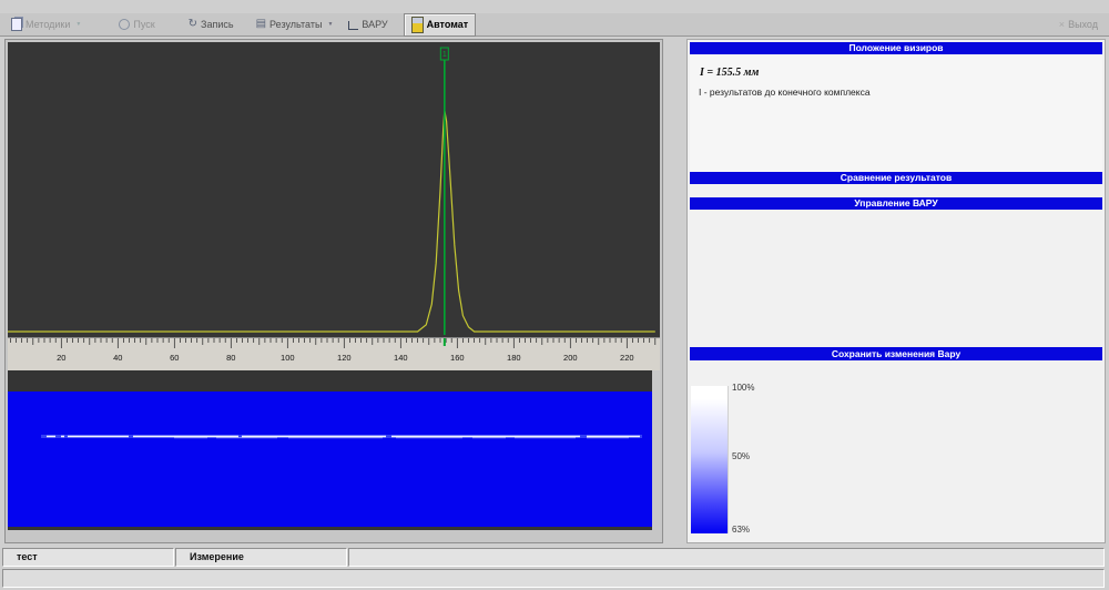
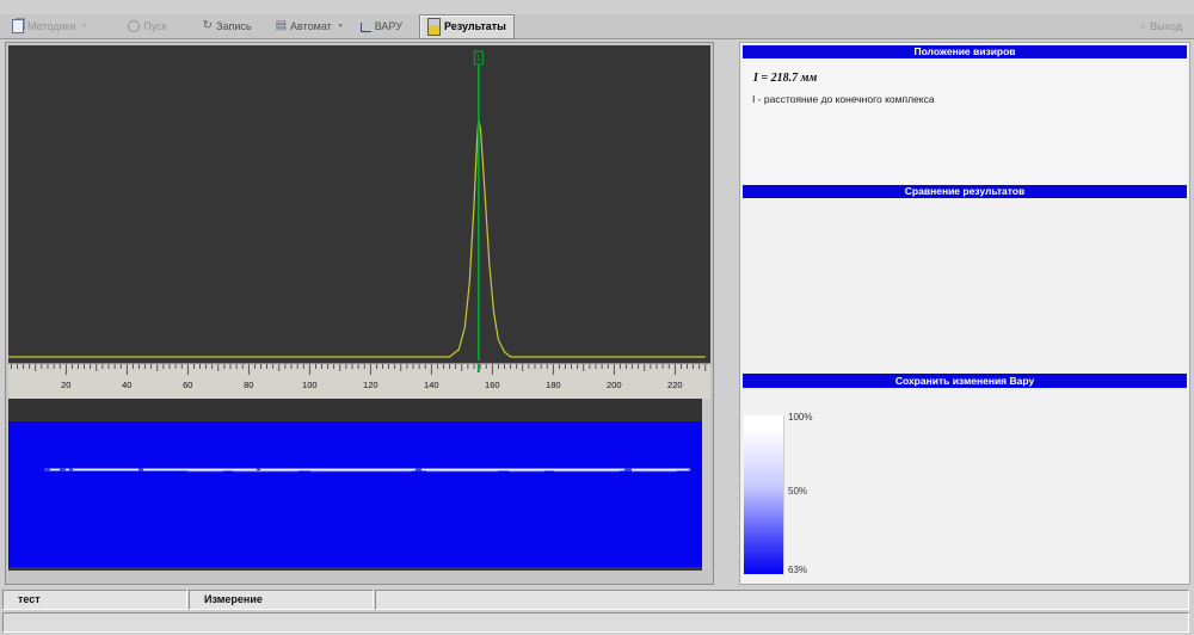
  Методики
  Пуск
  ↻
  Запись
  ▤
- Результаты
+ Автомат
  ВАРУ
- Автомат
+ Результаты
  Выход
  20
  40
  60
  80
  100
  120
  140
  160
  180
  200
  220
  Положение визиров
- I = 155.5 мм
+ I = 218.7 мм
- I - результатов до конечного комплекса
+ I - расстояние до конечного комплекса
  Сравнение результатов
- Управление ВАРУ
  Сохранить изменения Вару
  100%
  50%
  63%
  тест
  Измерение
